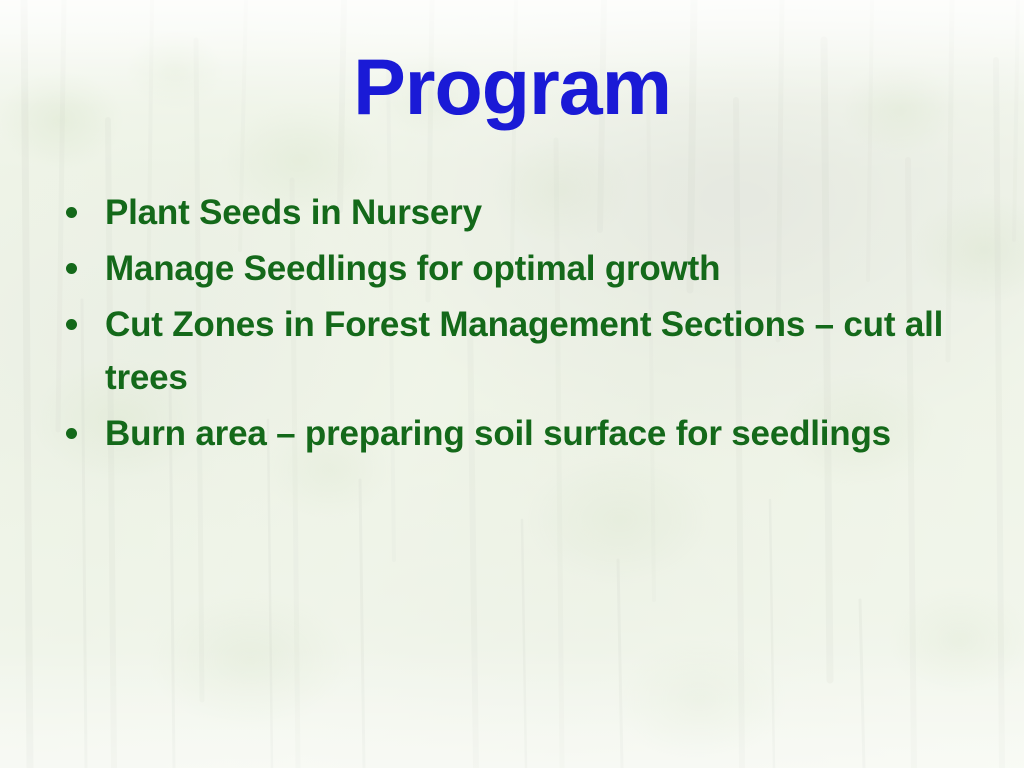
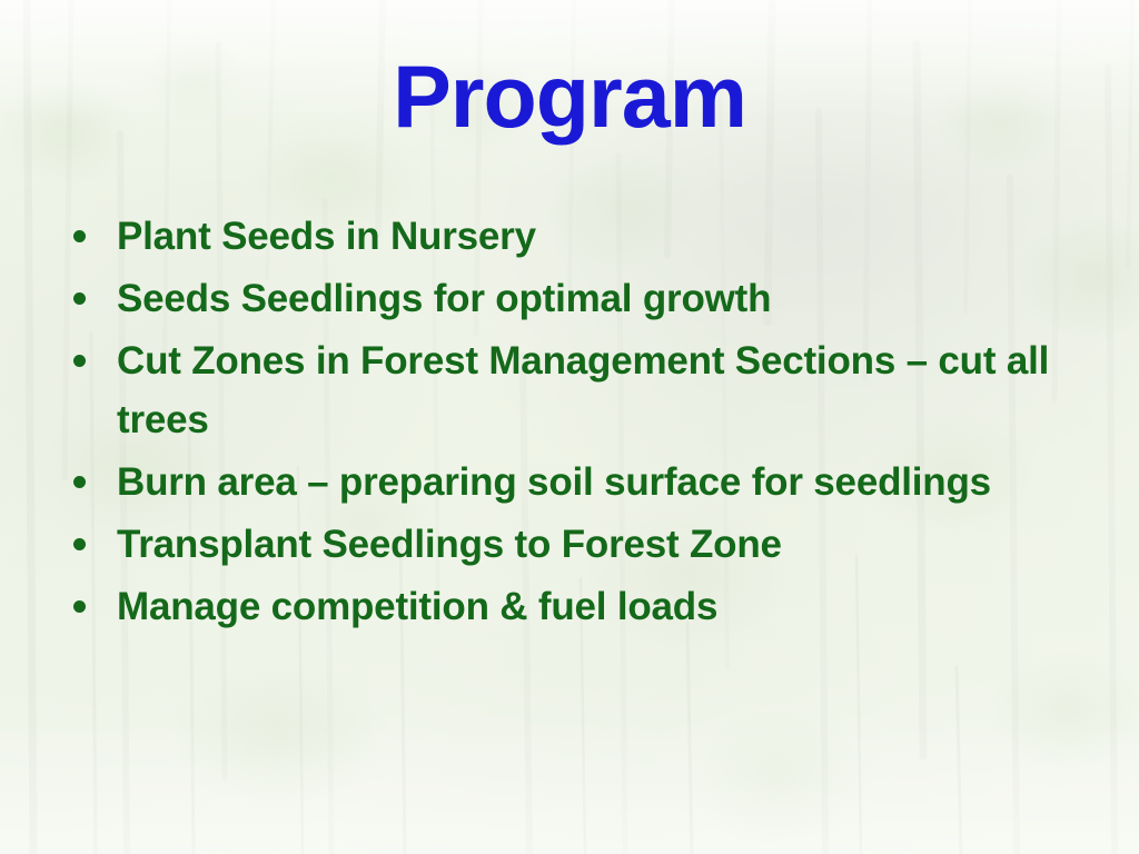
  Program
  Plant Seeds in Nursery
- Manage Seedlings for optimal growth
+ Seeds Seedlings for optimal growth
  Cut Zones in Forest Management Sections – cut all trees
  Burn area – preparing soil surface for seedlings
+ Transplant Seedlings to Forest Zone
+ Manage competition & fuel loads
